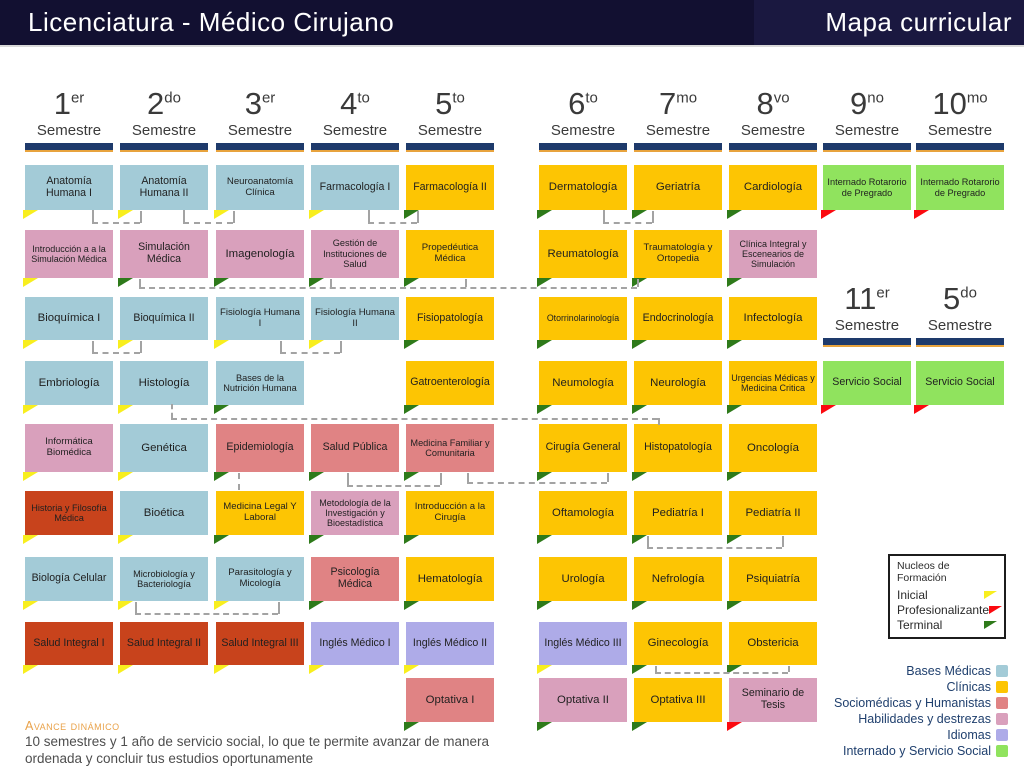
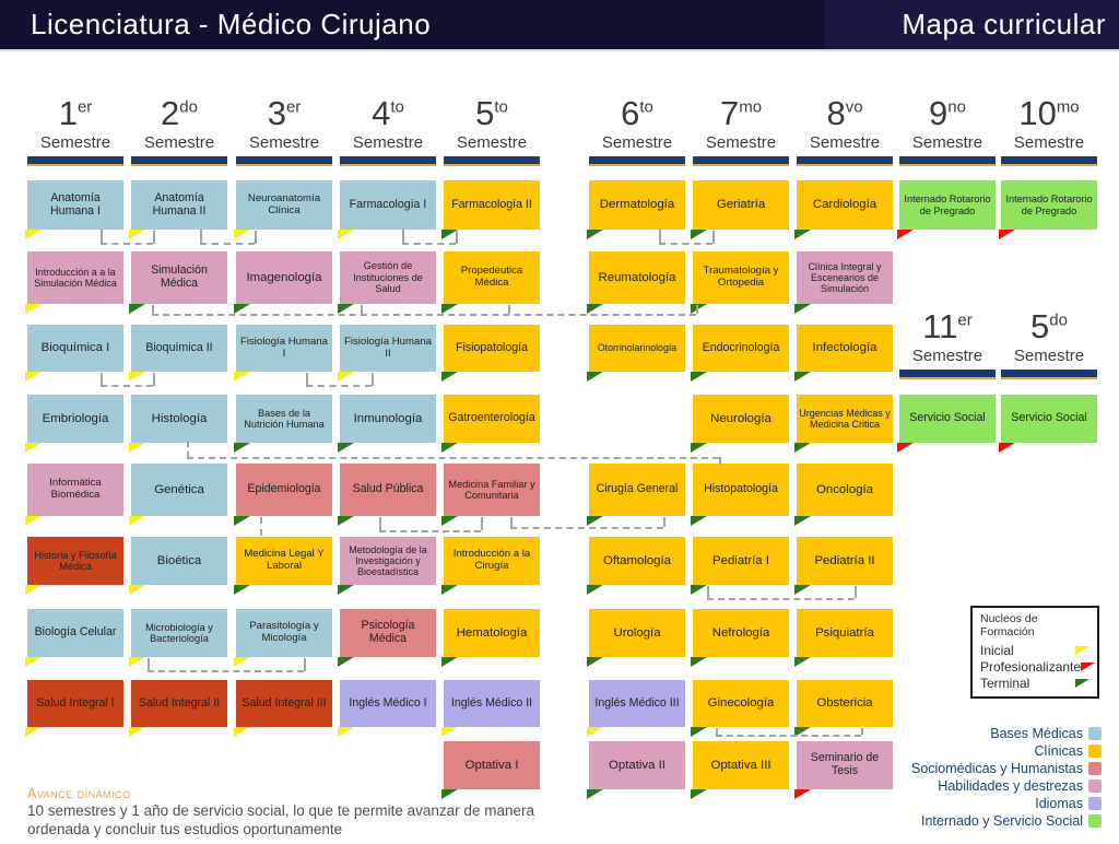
  Licenciatura - Médico Cirujano
  Mapa curricular
  Nucleos de Formación
  Inicial
  Profesionalizante
  Terminal
  Bases Médicas
  Clínicas
  Sociomédicas y Humanistas
  Habilidades y destrezas
  Idiomas
  Internado y Servicio Social
  Avance dinámico
  10 semestres y 1 año de servicio social, lo que te permite avanzar de manera ordenada y concluir tus estudios oportunamente
  1er
  Semestre
  Anatomía Humana I
  Introducción a a la Simulación Médica
  Bioquímica I
  Embriología
  Informática Biomédica
  Historia y Filosofía Médica
  Biología Celular
  Salud Integral I
  2do
  Semestre
  Anatomía Humana II
  Simulación Médica
  Bioquímica II
  Histología
  Genética
  Bioética
  Microbiología y Bacteriología
  Salud Integral II
  3er
  Semestre
  Neuroanatomía Clínica
  Imagenología
  Fisiología Humana I
  Bases de la Nutrición Humana
  Epidemiología
  Medicina Legal Y Laboral
  Parasitología y Micología
  Salud Integral III
  4to
  Semestre
  Farmacología I
  Gestión de Instituciones de Salud
  Fisiología Humana II
+ Inmunología
  Salud Pública
  Metodología de la Investigación y Bioestadística
  Psicología Médica
  Inglés Médico I
  5to
  Semestre
  Farmacología II
  Propedéutica Médica
  Fisiopatología
  Gatroenterología
  Medicina Familiar y Comunitaria
  Introducción a la Cirugía
  Hematología
  Inglés Médico II
  Optativa I
  6to
  Semestre
  Dermatología
  Reumatología
  Otorrinolarinología
- Neumología
  Cirugía General
  Oftamología
  Urología
  Inglés Médico III
  Optativa II
  7mo
  Semestre
  Geriatría
  Traumatología y Ortopedia
  Endocrinología
  Neurología
  Histopatología
  Pediatría I
  Nefrología
  Ginecología
  Optativa III
  8vo
  Semestre
  Cardiología
  Clínica Integral y Escenearios de Simulación
  Infectología
  Urgencias Médicas y Medicina Critica
  Oncología
  Pediatría II
  Psiquiatría
  Obstericia
  Seminario de Tesis
  9no
  Semestre
  Internado Rotarorio de Pregrado
  10mo
  Semestre
  Internado Rotarorio de Pregrado
  11er
  Semestre
  Servicio Social
  5do
  Semestre
  Servicio Social
